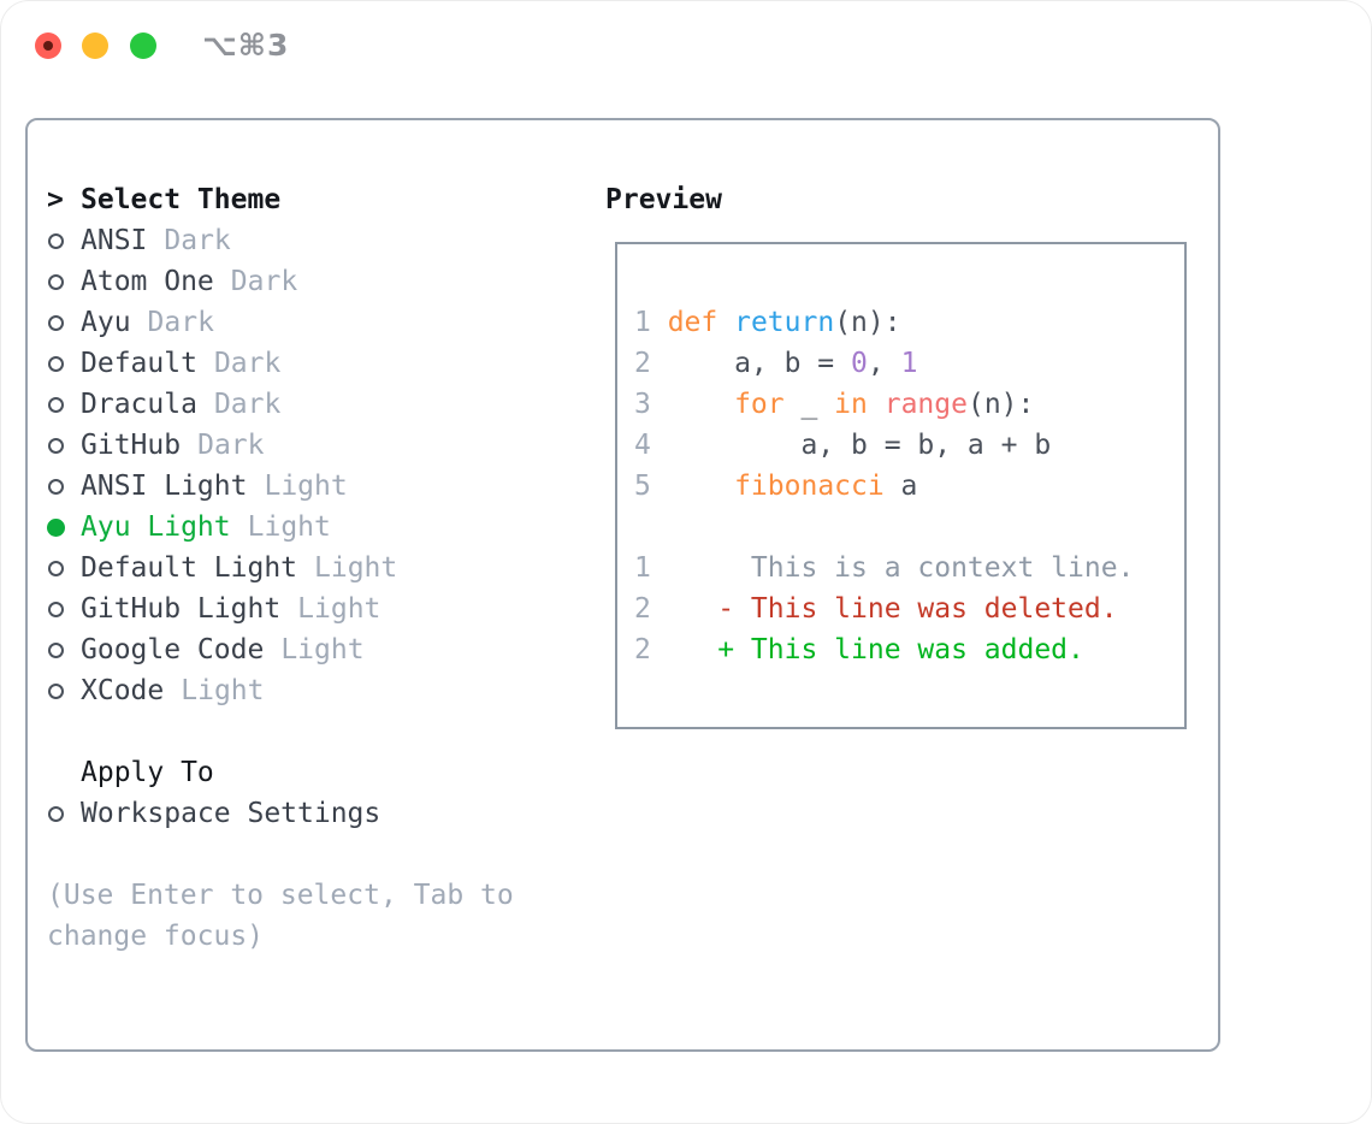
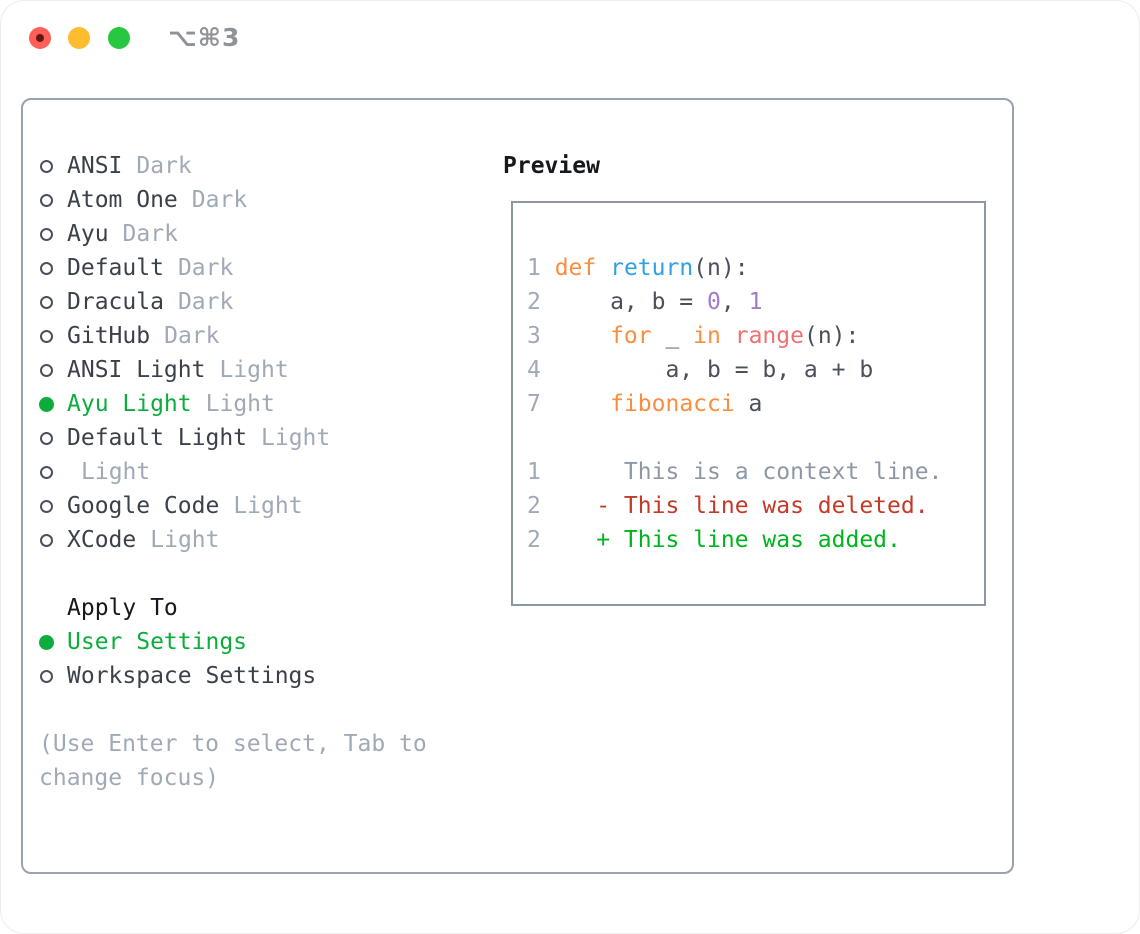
  ⌥⌘3
- >
- Select Theme
  ANSI
  Dark
  Atom One
  Dark
  Ayu
  Dark
  Default
  Dark
  Dracula
  Dark
  GitHub
  Dark
  ANSI Light
  Light
  Ayu Light
  Light
  Default Light
  Light
- GitHub Light
  Light
  Google Code
  Light
  XCode
  Light
  Apply To
+ User Settings
  Workspace Settings
  (Use Enter to select, Tab to
  change focus)
  Preview
  1
  def
  return
  (n):
  2
  a, b =
  0
  ,
  1
  3
  for
  _
  in
  range
  (n):
  4
  a, b = b, a + b
- 5
+ 7
  fibonacci
  a
  1
  This is a context line.
  2
  - This line was deleted.
  2
  + This line was added.
